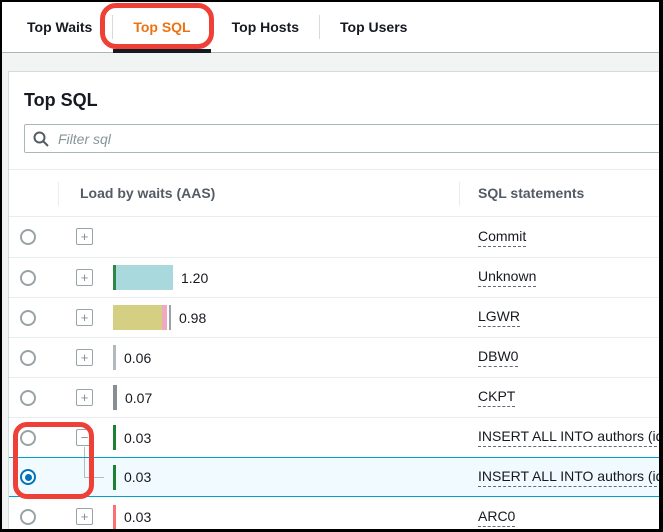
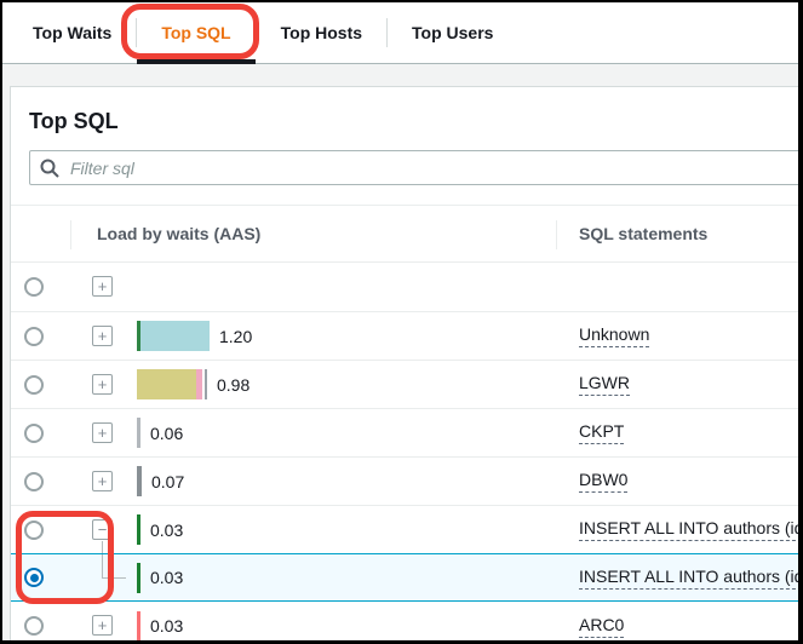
  Top Waits
  Top SQL
  Top Hosts
  Top Users
  Top SQL
  Filter sql
  Load by waits (AAS)
  SQL statements
  +
- Commit
  +
  1.20
  Unknown
  +
  0.98
  LGWR
  +
  0.06
- DBW0
+ CKPT
  +
  0.07
- CKPT
+ DBW0
  −
  0.03
  INSERT ALL INTO authors (i
  0.03
  INSERT ALL INTO authors (i
  +
  0.03
  ARC0
